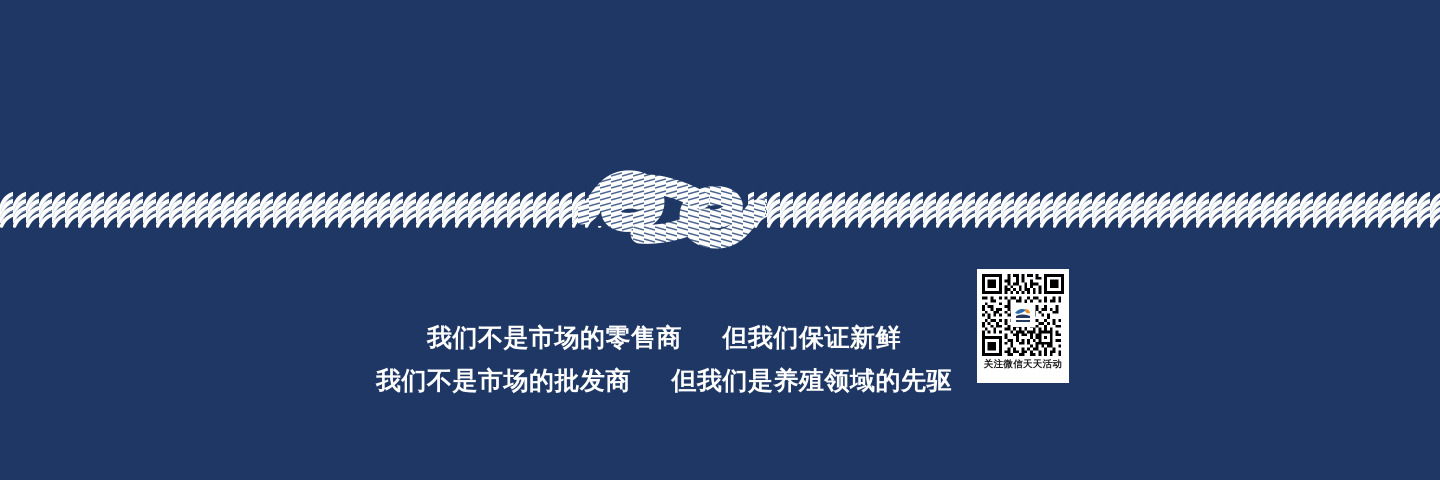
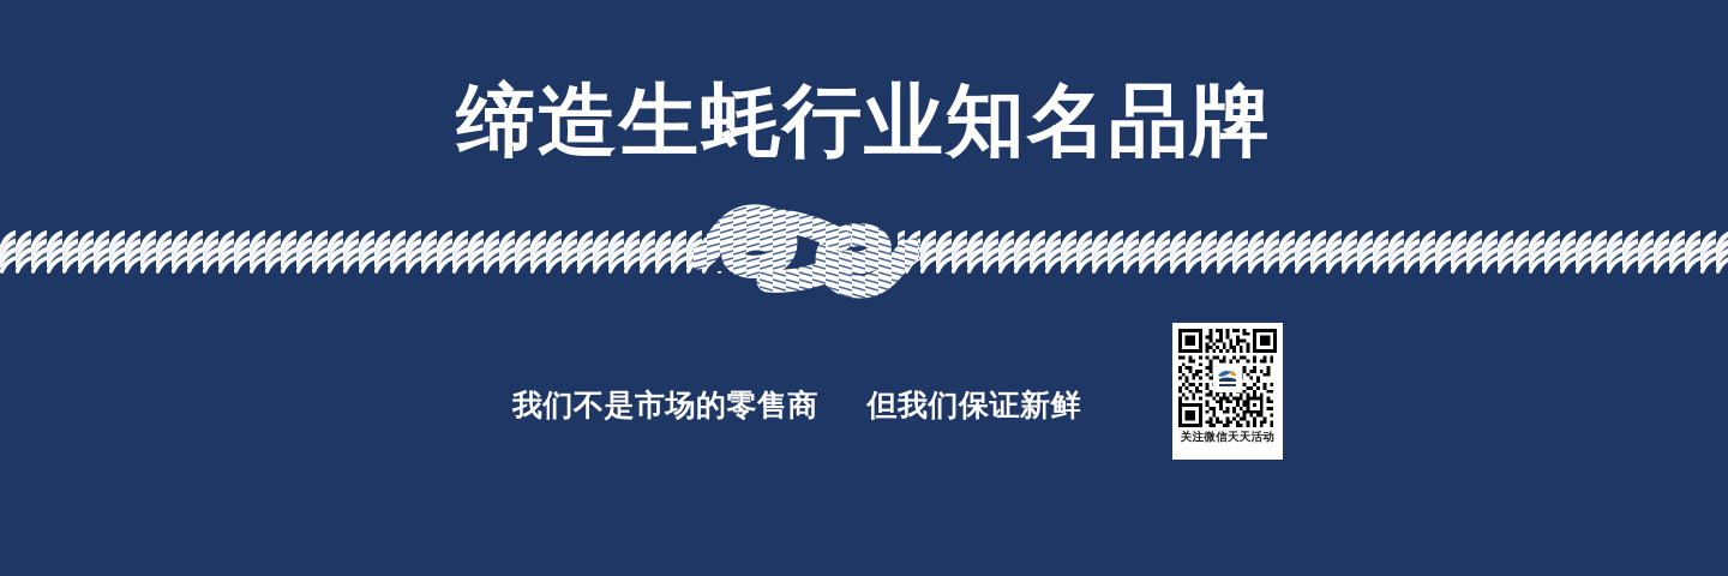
+ 缔造生蚝行业知名品牌
  我们不是市场的零售商 但我们保证新鲜
- 我们不是市场的批发商 但我们是养殖领域的先驱
  关注微信天天活动
